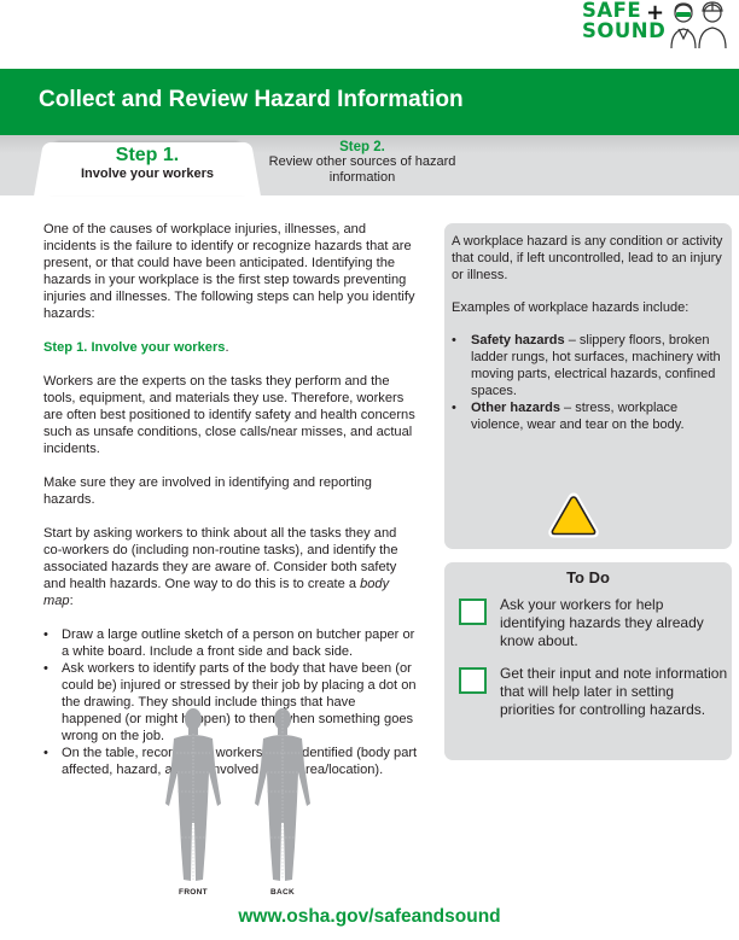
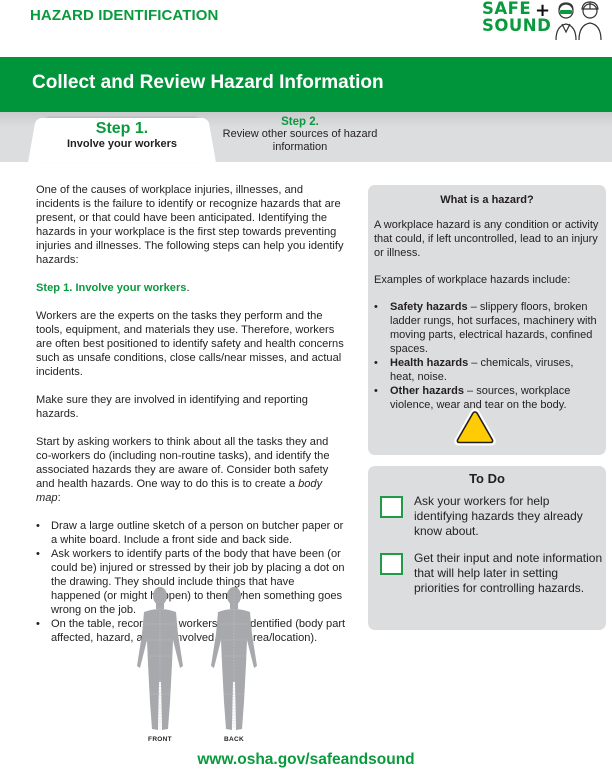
+ HAZARD IDENTIFICATION
  SAFE
  SOUND
  +
  Collect and Review Hazard Information
  Step 1.
  Involve your workers
  Step 2.
  Review other sources of hazard
  information
  One of the causes of workplace injuries, illnesses, and incidents is the failure to identify or recognize hazards that are present, or that could have been anticipated. Identifying the hazards in your workplace is the first step towards preventing injuries and illnesses. The following steps can help you identify hazards:
  Step 1. Involve your workers.
  Workers are the experts on the tasks they perform and the tools, equipment, and materials they use. Therefore, workers are often best positioned to identify safety and health concerns such as unsafe conditions, close calls/near misses, and actual incidents.
  Make sure they are involved in identifying and reporting hazards.
  Start by asking workers to think about all the tasks they and co-workers do (including non-routine tasks), and identify the associated hazards they are aware of. Consider both safety and health hazards. One way to do this is to create a body map:
  Draw a large outline sketch of a person on butcher paper or a white board. Include a front side and back side.
  Ask workers to identify parts of the body that have been (or could be) injured or stressed by their job by placing a dot on the drawing. They should include things that have happened (or mightpen) to themhen something goes wrong on the job.
  On the table, recor workersdentified (body part affected, hazard, anvolvedrea/location).
+ What is a hazard?
  A workplace hazard is any condition or activity that could, if left uncontrolled, lead to an injury or illness.
  Examples of workplace hazards include:
  Safety hazards – slippery floors, broken ladder rungs, hot surfaces, machinery with moving parts, electrical hazards, confined spaces.
+ Health hazards – chemicals, viruses, heat, noise.
- Other hazards – stress, workplace violence, wear and tear on the body.
+ Other hazards – sources, workplace violence, wear and tear on the body.
  To Do
  Ask your workers for help identifying hazards they already know about.
  Get their input and note information that will help later in setting priorities for controlling hazards.
  www.osha.gov/safeandsound
